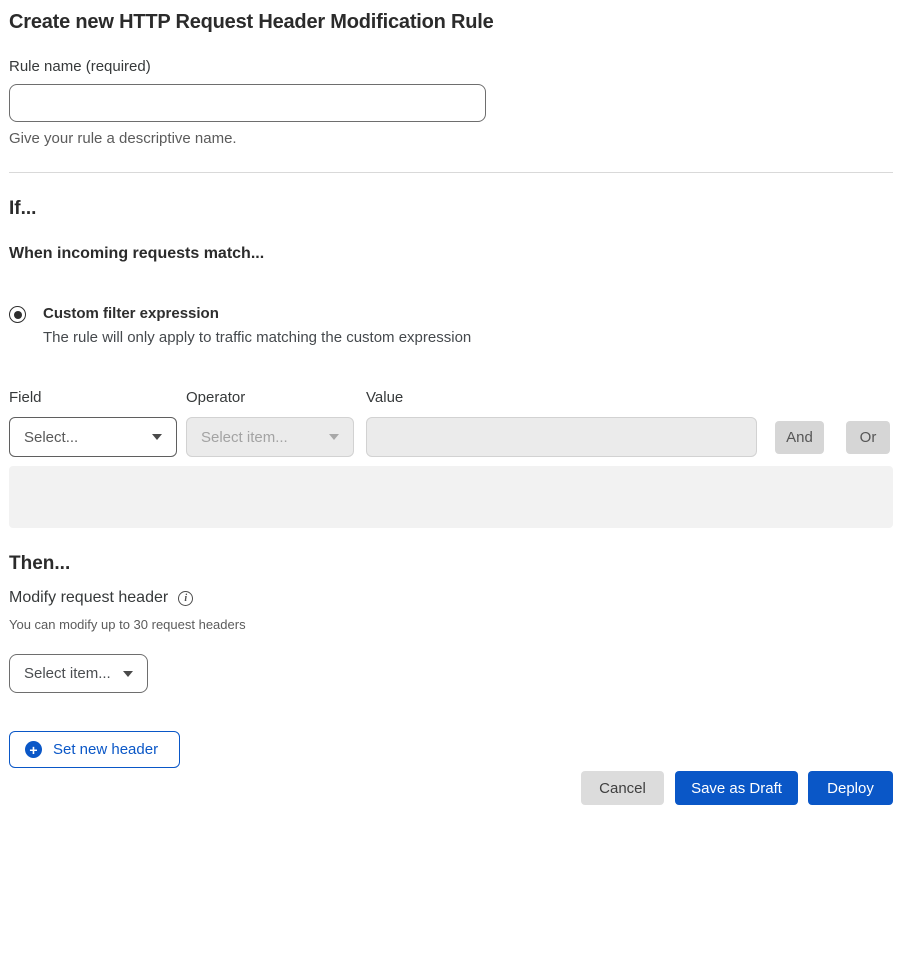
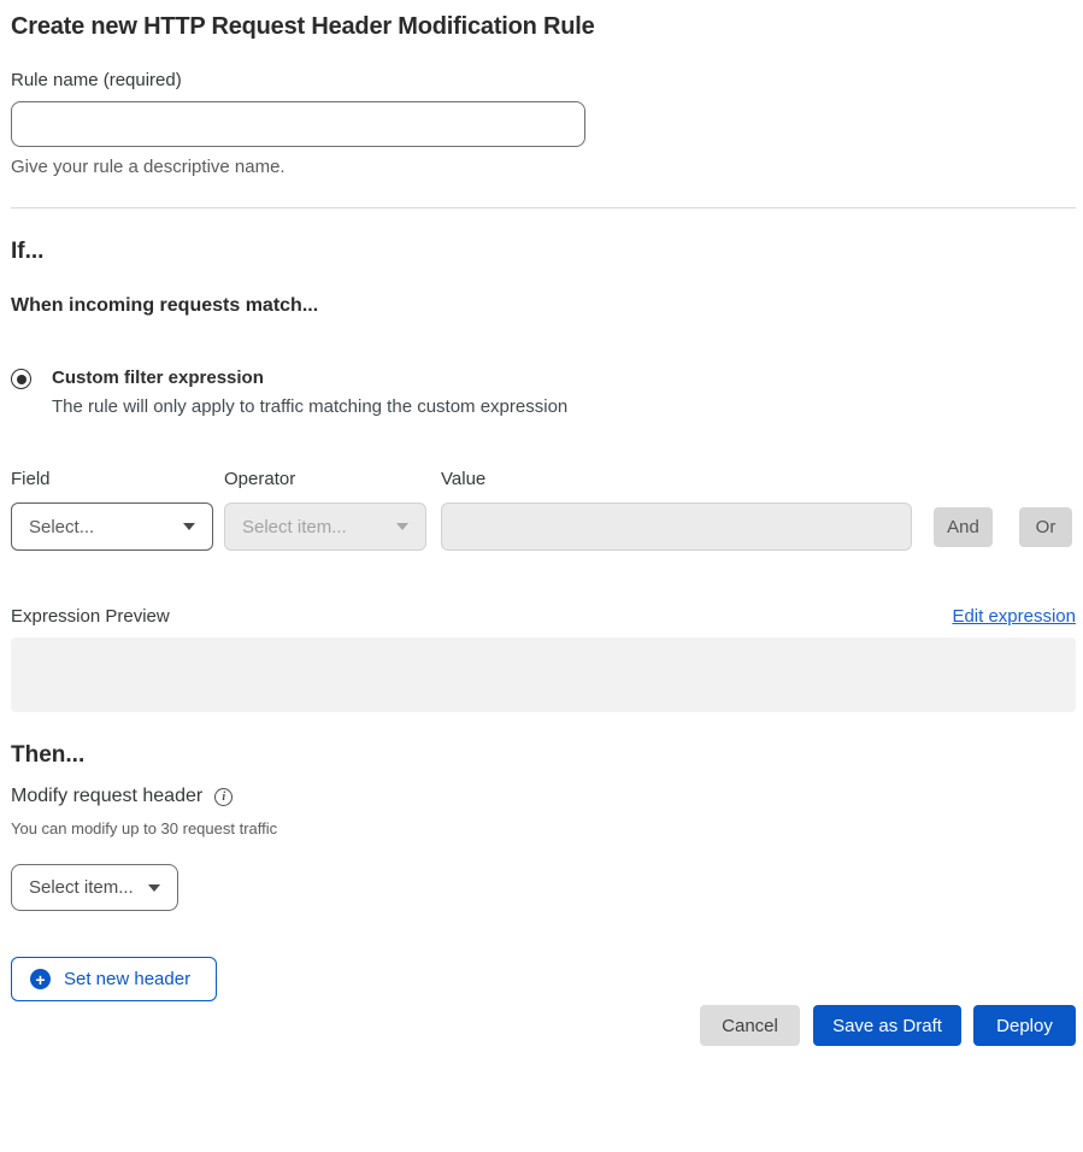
  Create new HTTP Request Header Modification Rule
  Rule name (required)
  Give your rule a descriptive name.
  If...
  When incoming requests match...
  Custom filter expression
  The rule will only apply to traffic matching the custom expression
  Field
  Operator
  Value
  Select...
  Select item...
  And
  Or
+ Expression Preview
+ Edit expression
  Then...
  Modify request header
  i
- You can modify up to 30 request headers
+ You can modify up to 30 request traffic
  Select item...
  +
  Set new header
  Cancel
  Save as Draft
  Deploy
